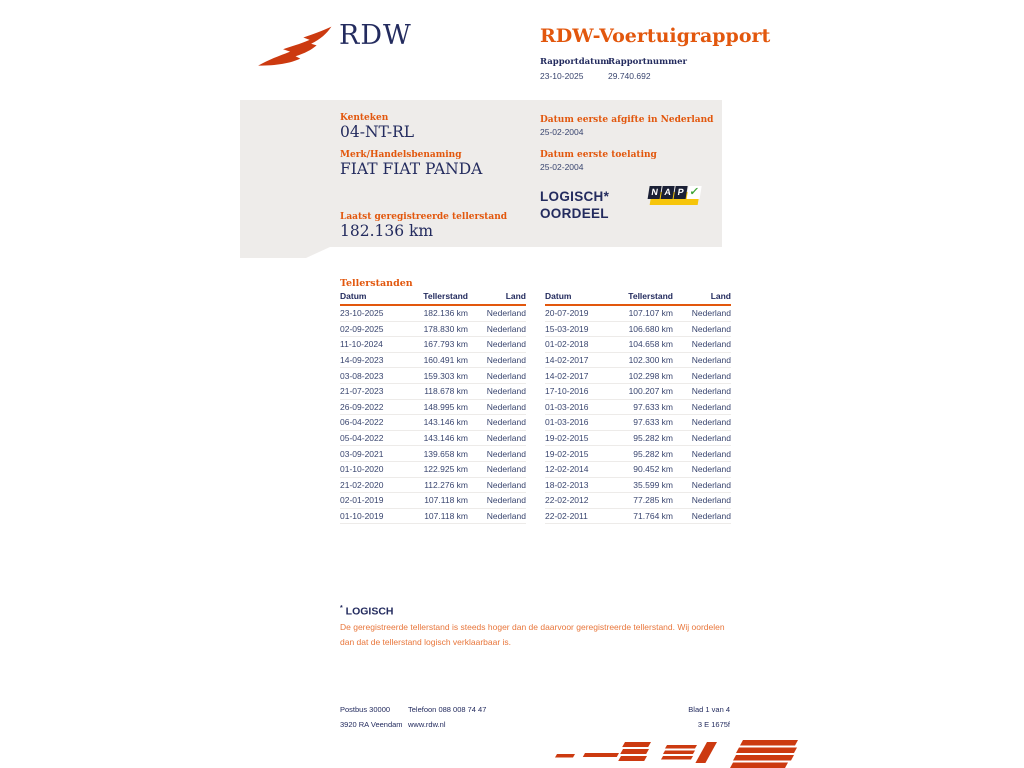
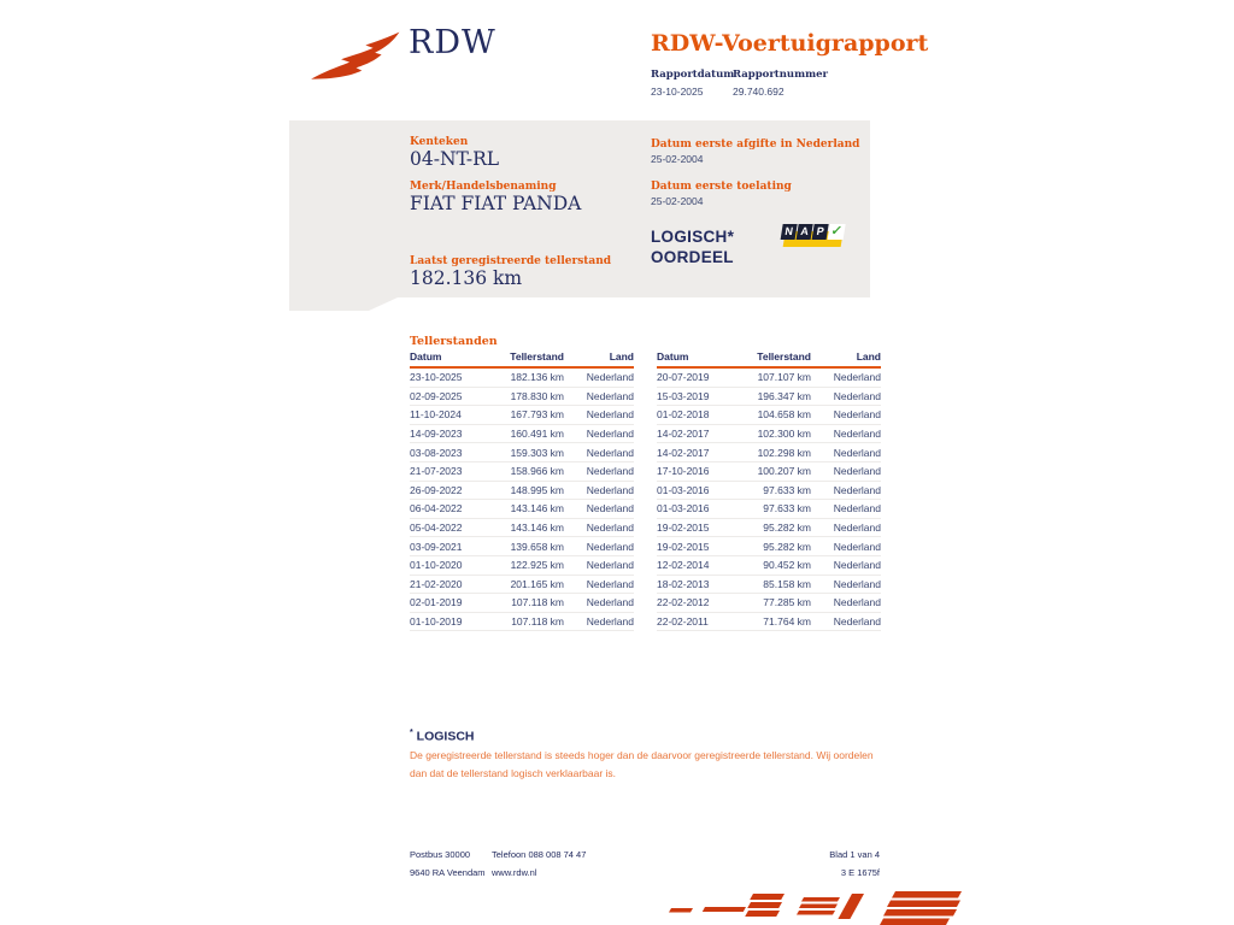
  RDW
  RDW-Voertuigrapport
  Rapportdatum
  23-10-2025
  Rapportnummer
  29.740.692
  Kenteken
  04-NT-RL
  Merk/Handelsbenaming
  FIAT FIAT PANDA
  Laatst geregistreerde tellerstand
  182.136 km
  Datum eerste afgifte in Nederland
  25-02-2004
  Datum eerste toelating
  25-02-2004
  LOGISCH*
  OORDEEL
  Tellerstanden
  Datum	Tellerstand	Land
  23-10-2025	182.136 km	Nederland
  02-09-2025	178.830 km	Nederland
  11-10-2024	167.793 km	Nederland
  14-09-2023	160.491 km	Nederland
  03-08-2023	159.303 km	Nederland
- 21-07-2023	118.678 km	Nederland
+ 21-07-2023	158.966 km	Nederland
  26-09-2022	148.995 km	Nederland
  06-04-2022	143.146 km	Nederland
  05-04-2022	143.146 km	Nederland
  03-09-2021	139.658 km	Nederland
  01-10-2020	122.925 km	Nederland
- 21-02-2020	112.276 km	Nederland
+ 21-02-2020	201.165 km	Nederland
  02-01-2019	107.118 km	Nederland
  01-10-2019	107.118 km	Nederland
  Datum	Tellerstand	Land
  20-07-2019	107.107 km	Nederland
- 15-03-2019	106.680 km	Nederland
+ 15-03-2019	196.347 km	Nederland
  01-02-2018	104.658 km	Nederland
  14-02-2017	102.300 km	Nederland
  14-02-2017	102.298 km	Nederland
  17-10-2016	100.207 km	Nederland
  01-03-2016	97.633 km	Nederland
  01-03-2016	97.633 km	Nederland
  19-02-2015	95.282 km	Nederland
  19-02-2015	95.282 km	Nederland
  12-02-2014	90.452 km	Nederland
- 18-02-2013	35.599 km	Nederland
+ 18-02-2013	85.158 km	Nederland
  22-02-2012	77.285 km	Nederland
  22-02-2011	71.764 km	Nederland
  LOGISCH
  De geregistreerde tellerstand is steeds hoger dan de daarvoor geregistreerde tellerstand. Wij oordelen dan dat de tellerstand logisch verklaarbaar is.
  Postbus 30000
- 3920 RA Veendam
+ 9640 RA Veendam
  Telefoon 088 008 74 47
  www.rdw.nl
  Blad 1 van 4
  3 E 1675f
